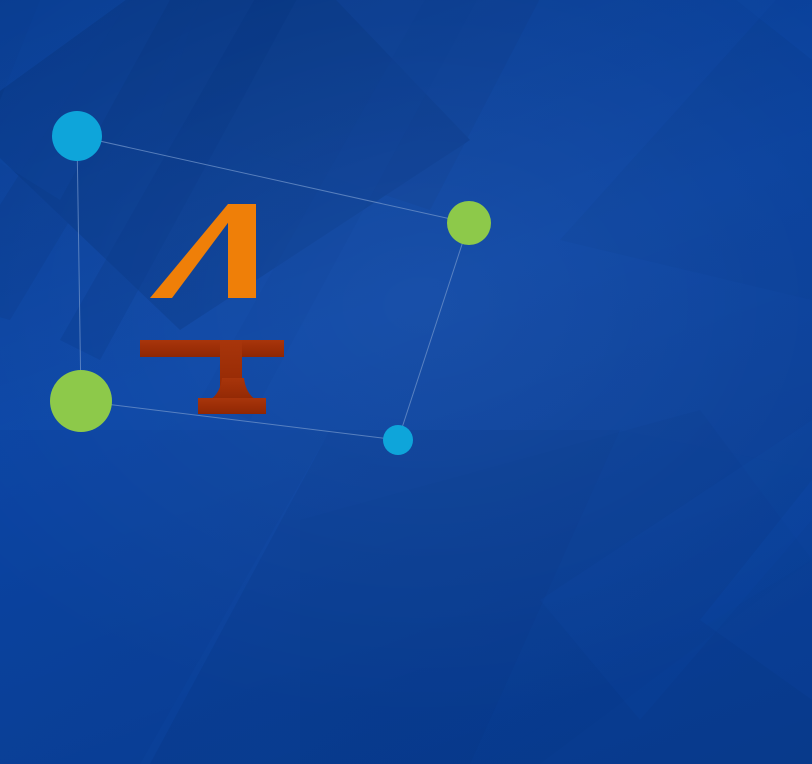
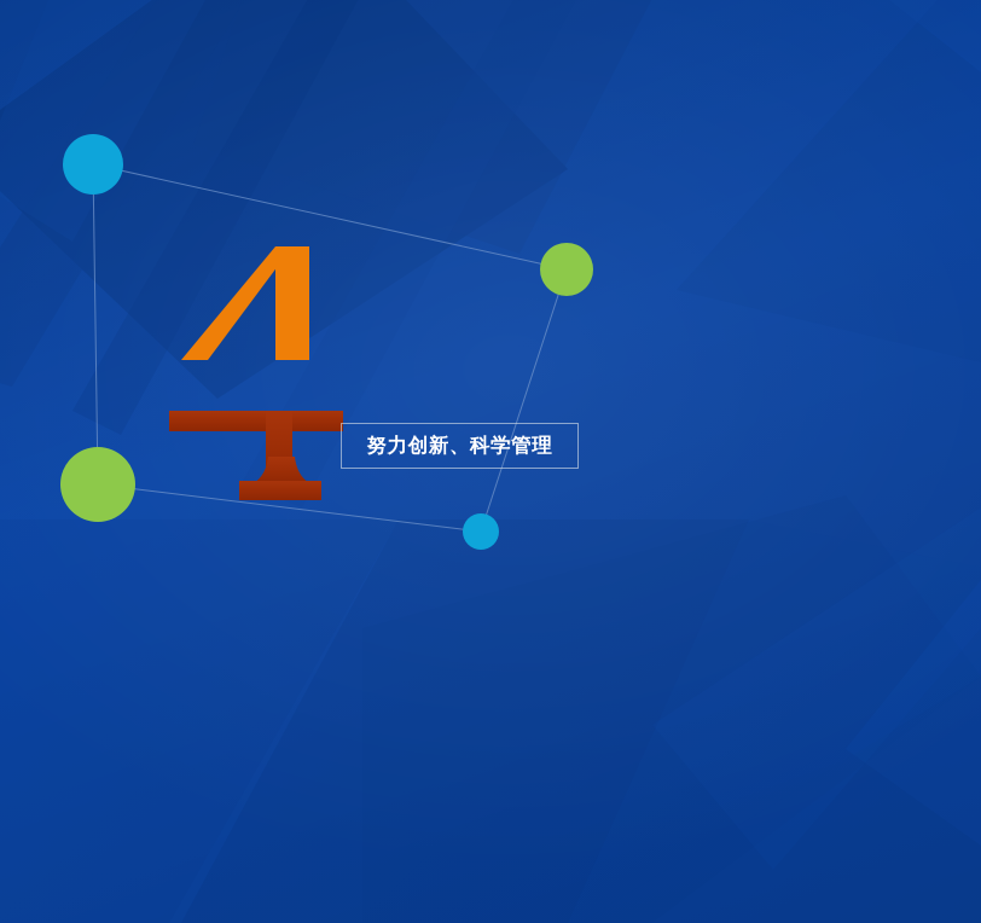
+ 努力创新、科学管理
